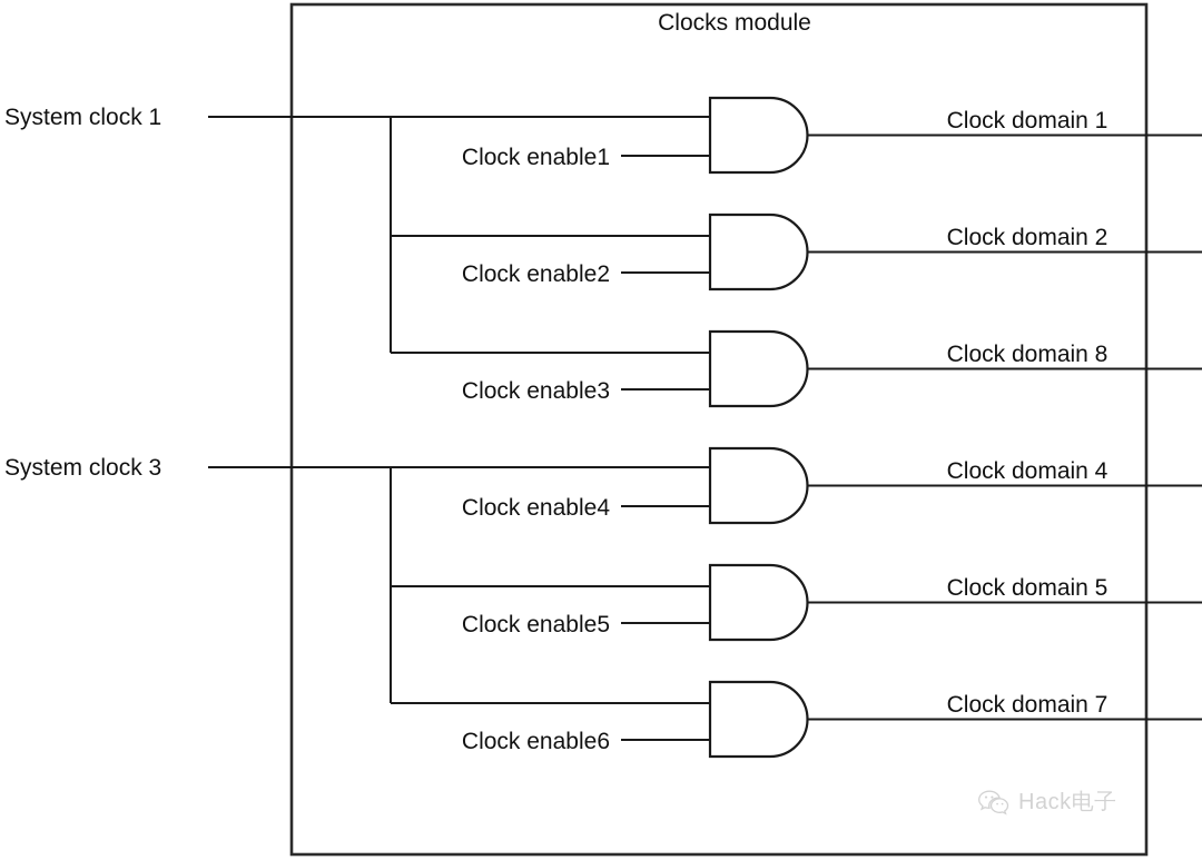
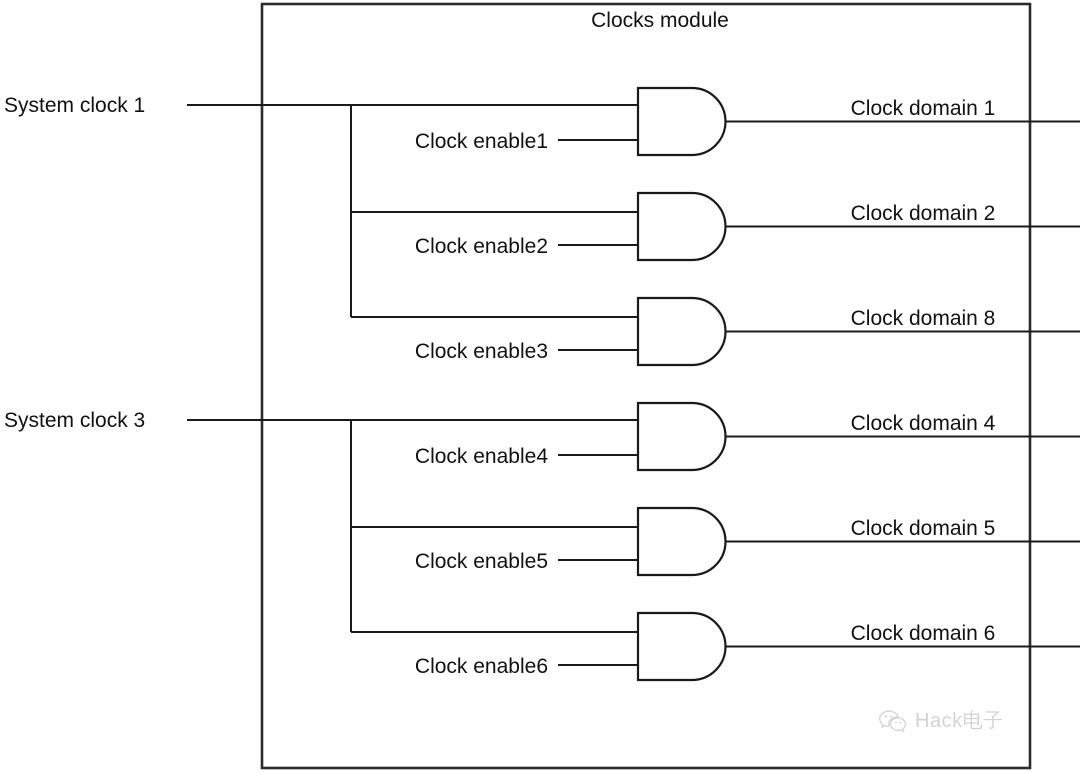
  Clocks module
  System clock 1
  System clock 3
  Clock enable1
  Clock enable2
  Clock enable3
  Clock enable4
  Clock enable5
  Clock enable6
  Clock domain 1
  Clock domain 2
  Clock domain 8
  Clock domain 4
  Clock domain 5
- Clock domain 7
+ Clock domain 6
  Hack电子
